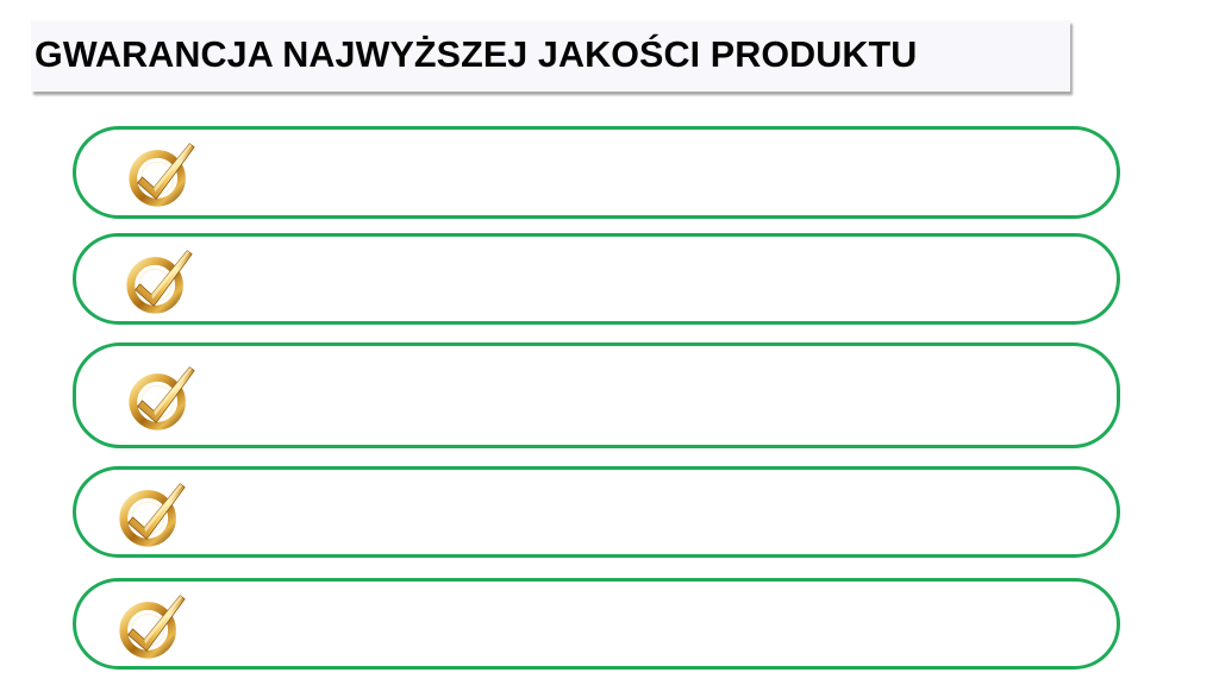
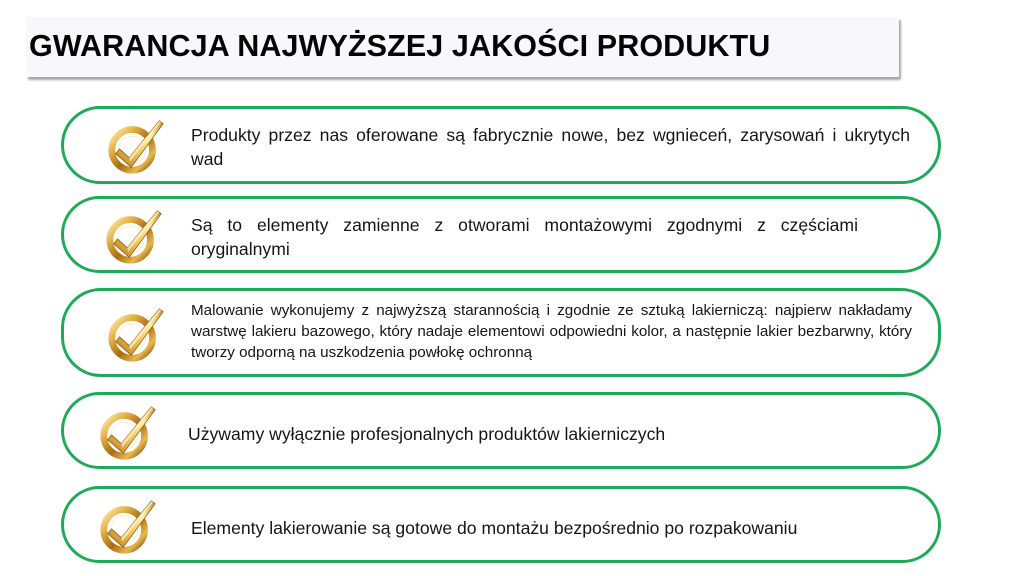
  GWARANCJA NAJWYŻSZEJ JAKOŚCI PRODUKTU
+ Produkty przez nas oferowane są fabrycznie nowe, bez wgnieceń, zarysowań i ukrytych wad
+ Są to elementy zamienne z otworami montażowymi zgodnymi z częściami oryginalnymi
+ Malowanie wykonujemy z najwyższą starannością i zgodnie ze sztuką lakierniczą: najpierw nakładamy warstwę lakieru bazowego, który nadaje elementowi odpowiedni kolor, a następnie lakier bezbarwny, który tworzy odporną na uszkodzenia powłokę ochronną
+ Używamy wyłącznie profesjonalnych produktów lakierniczych
+ Elementy lakierowanie są gotowe do montażu bezpośrednio po rozpakowaniu
